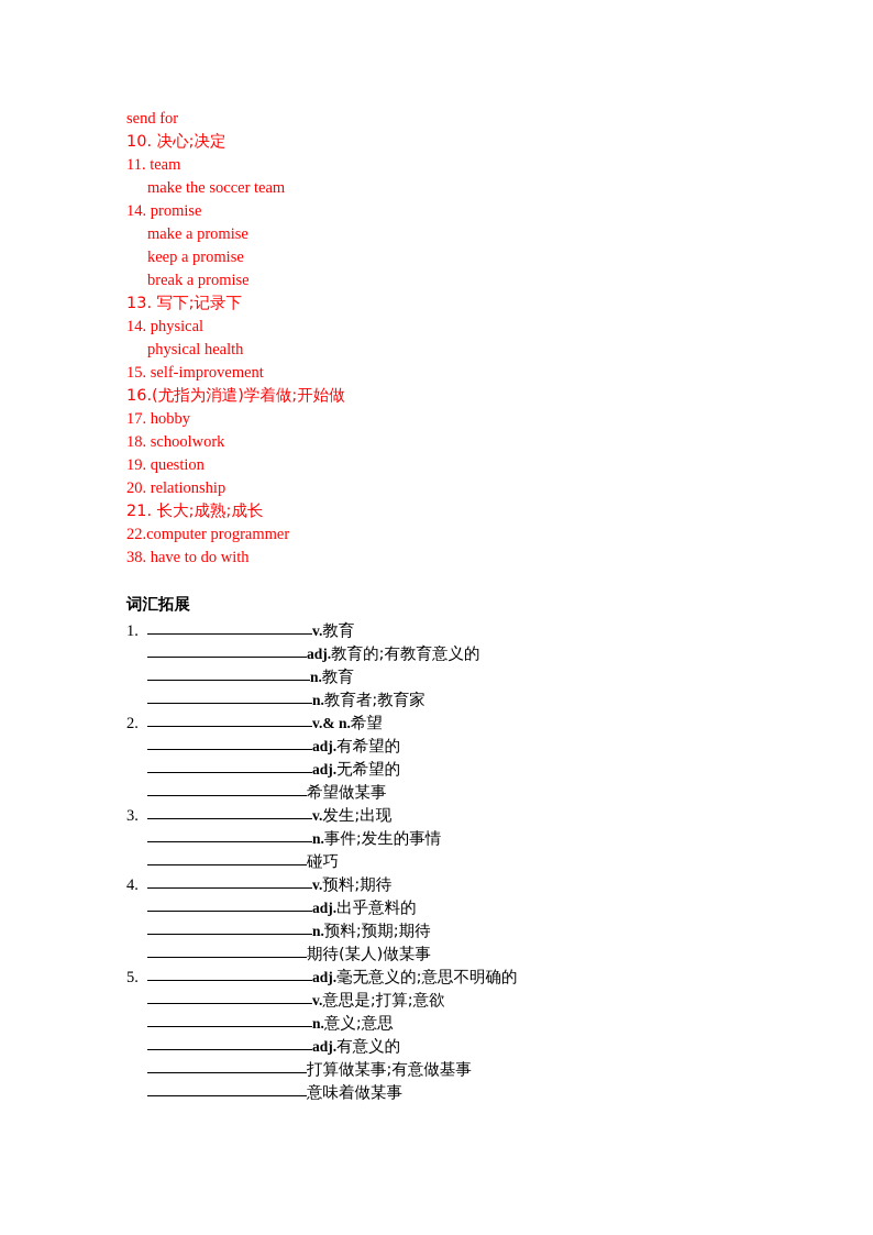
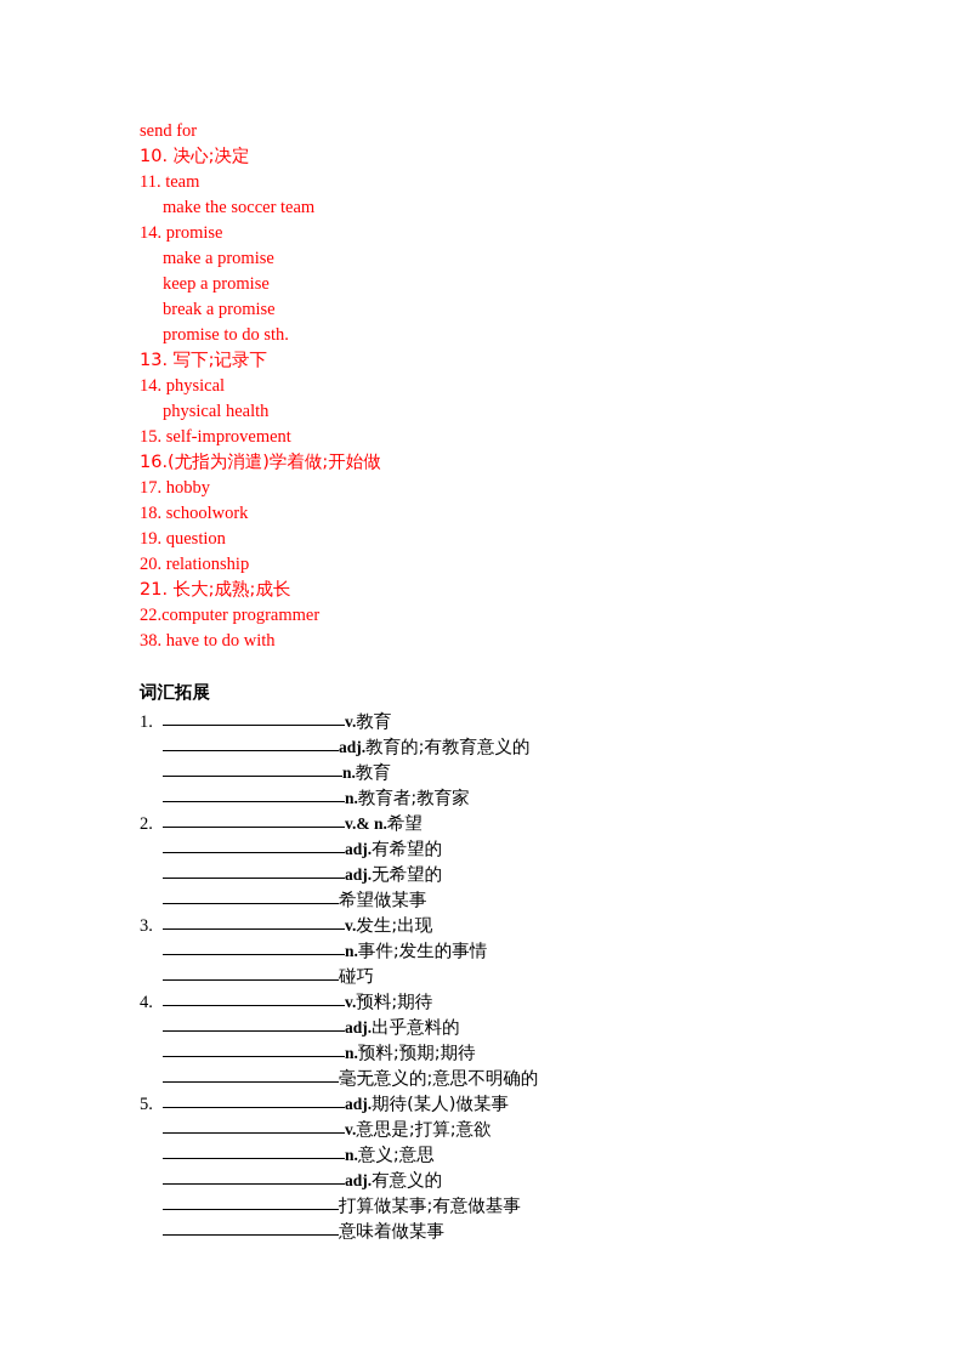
  send for
  10. 决心;决定
  11. team
  make the soccer team
  14. promise
  make a promise
  keep a promise
  break a promise
+ promise to do sth.
  13. 写下;记录下
  14. physical
  physical health
  15. self-improvement
  16.(尤指为消遣)学着做;开始做
  17. hobby
  18. schoolwork
  19. question
  20. relationship
  21. 长大;成熟;成长
  22.computer programmer
  38. have to do with
  词汇拓展
  1.
  v.
  教育
  adj.
  教育的;有教育意义的
  n.
  教育
  n.
  教育者;教育家
  2.
  v.& n.
  希望
  adj.
  有希望的
  adj.
  无希望的
  希望做某事
  3.
  v.
  发生;出现
  n.
  事件;发生的事情
  碰巧
  4.
  v.
  预料;期待
  adj.
  出乎意料的
  n.
  预料;预期;期待
- 期待(某人)做某事
+ 毫无意义的;意思不明确的
  5.
  adj.
- 毫无意义的;意思不明确的
+ 期待(某人)做某事
  v.
  意思是;打算;意欲
  n.
  意义;意思
  adj.
  有意义的
  打算做某事;有意做基事
  意味着做某事
